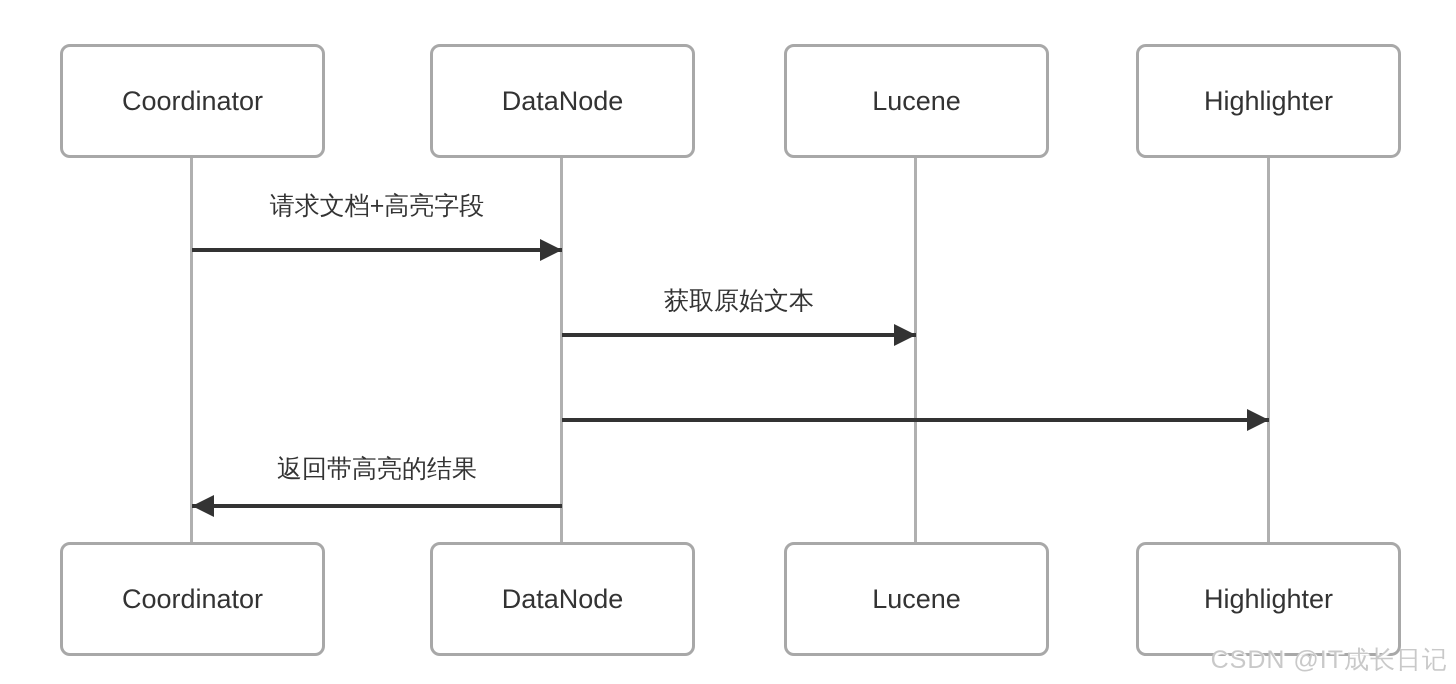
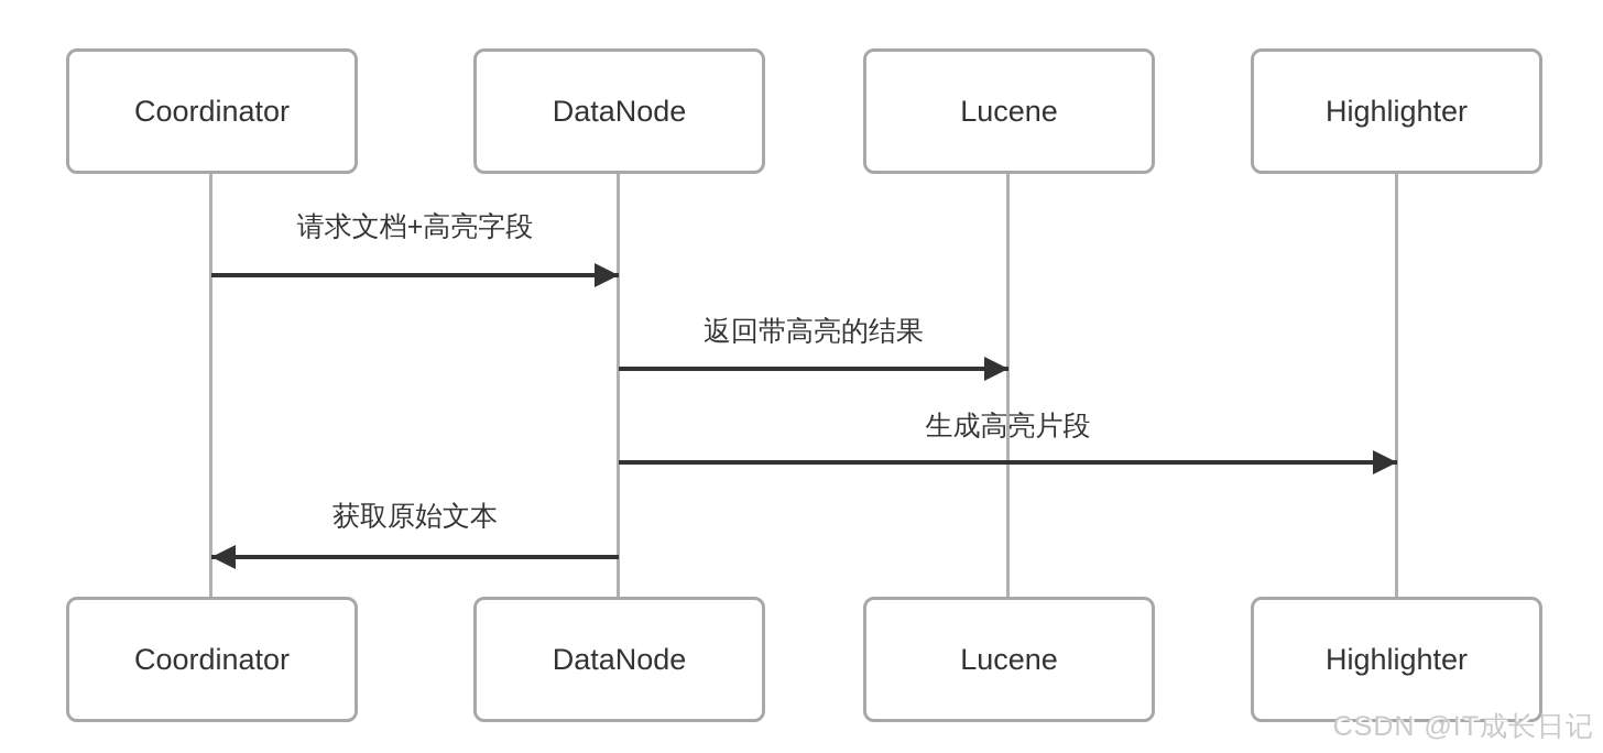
  Coordinator
  DataNode
  Lucene
  Highlighter
  请求文档+高亮字段
- 获取原始文本
+ 返回带高亮的结果
+ 生成高亮片段
- 返回带高亮的结果
+ 获取原始文本
  Coordinator
  DataNode
  Lucene
  Highlighter
  CSDN @IT成长日记
